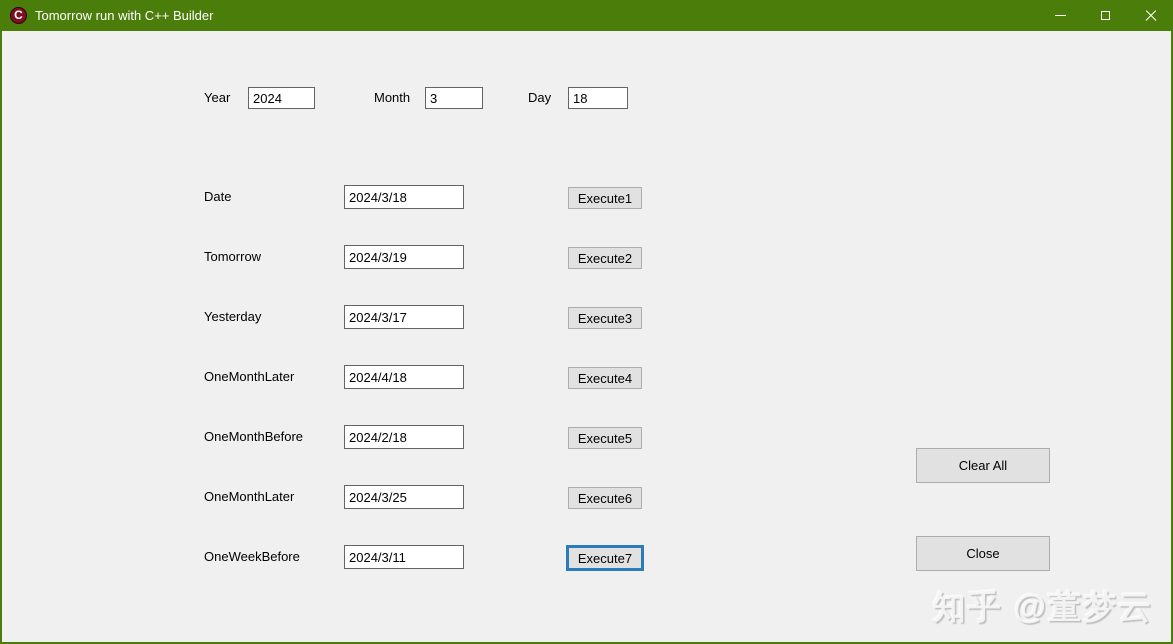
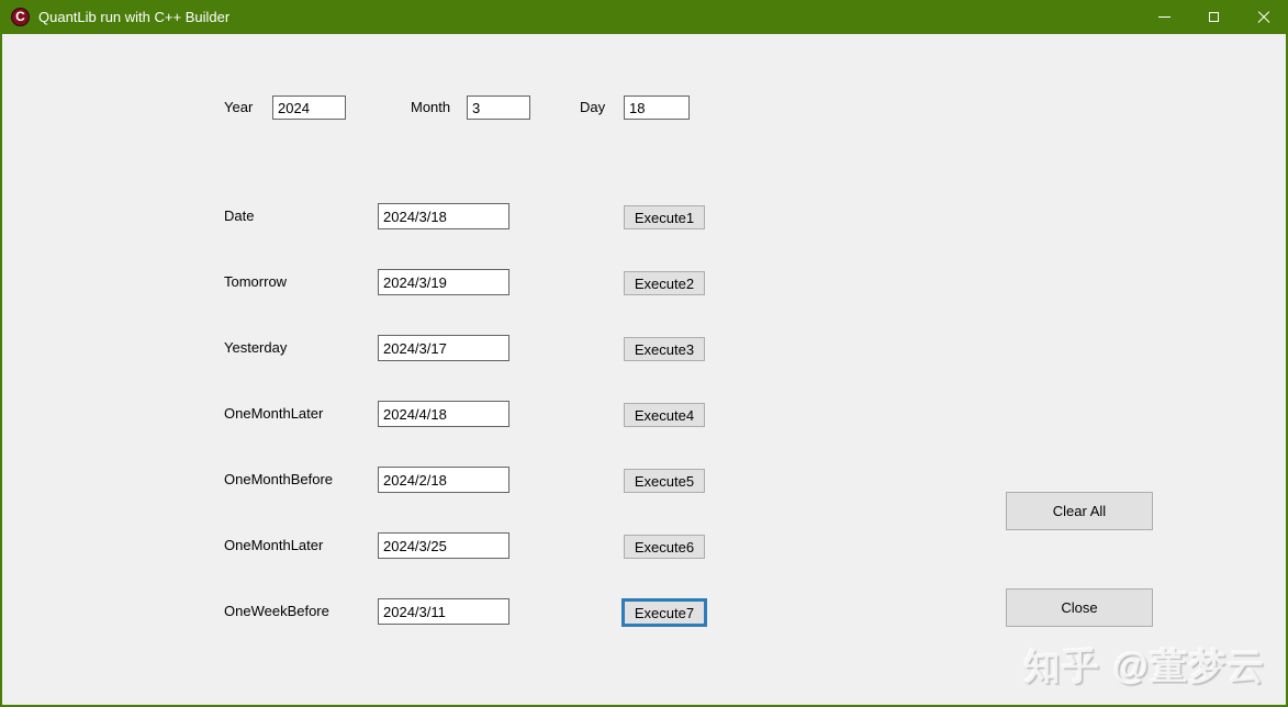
  C
- Tomorrow run with C++ Builder
+ QuantLib run with C++ Builder
  Year
  2024
  Month
  3
  Day
  18
  Date
  2024/3/18
  Execute1
  Tomorrow
  2024/3/19
  Execute2
  Yesterday
  2024/3/17
  Execute3
  OneMonthLater
  2024/4/18
  Execute4
  OneMonthBefore
  2024/2/18
  Execute5
  OneMonthLater
  2024/3/25
  Execute6
  OneWeekBefore
  2024/3/11
  Execute7
  Clear All
  Close
  知乎 @董梦云
